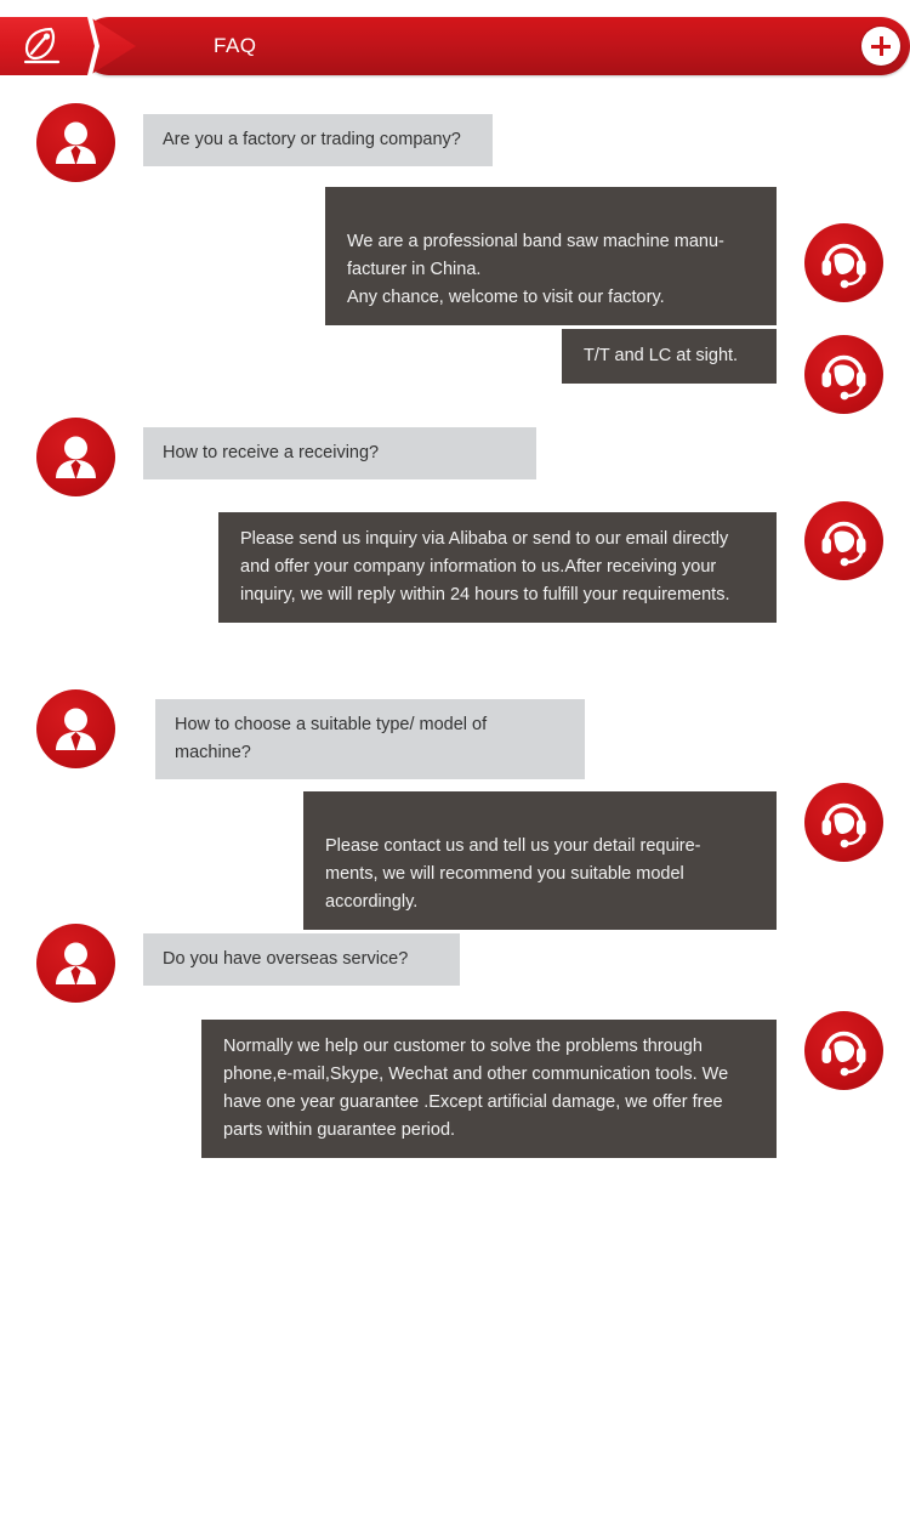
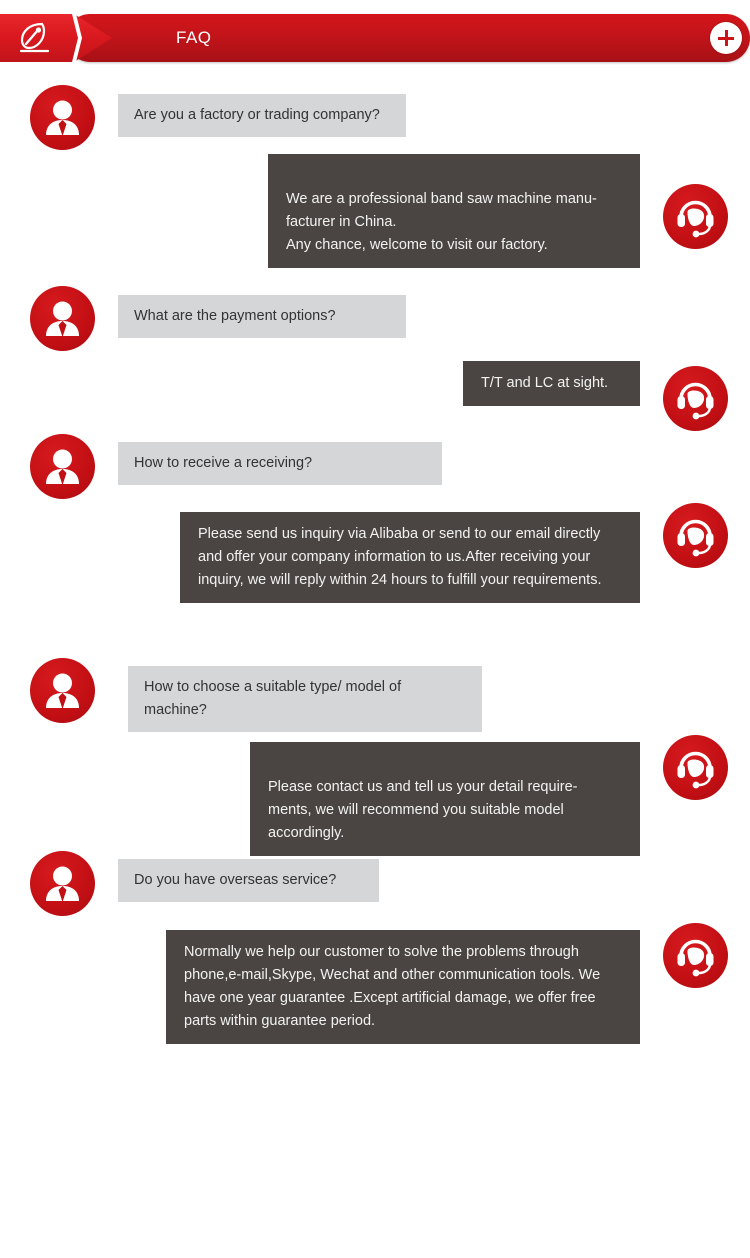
  FAQ
  Are you a factory or trading company?
  We are a professional band saw machine manu-
  facturer in China.
  Any chance, welcome to visit our factory.
+ What are the payment options?
  T/T and LC at sight.
  How to receive a receiving?
  Please send us inquiry via Alibaba or send to our email directly and offer your company information to us.After receiving your inquiry, we will reply within 24 hours to fulfill your requirements.
  How to choose a suitable type/ model of machine?
  Please contact us and tell us your detail require-
  ments, we will recommend you suitable model
  accordingly.
  Do you have overseas service?
  Normally we help our customer to solve the problems through phone,e-mail,Skype, Wechat and other communication tools. We have one year guarantee .Except artificial damage, we offer free parts within guarantee period.
